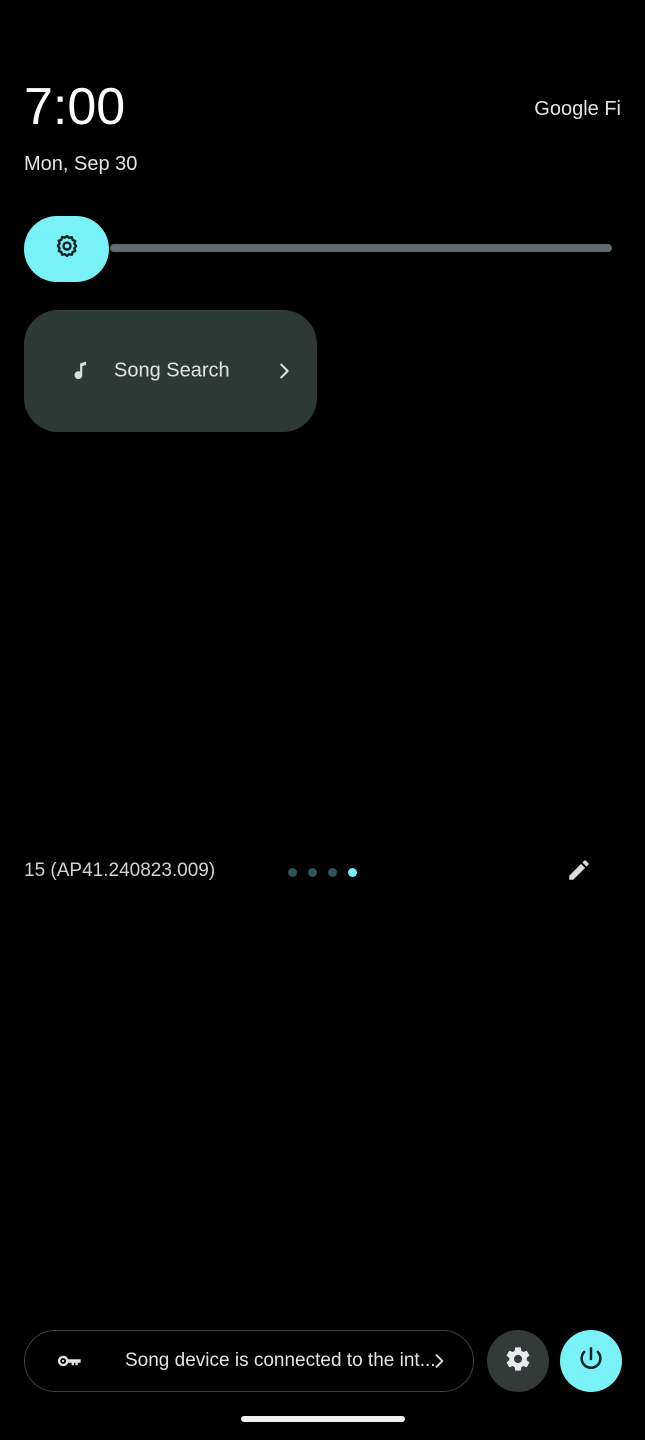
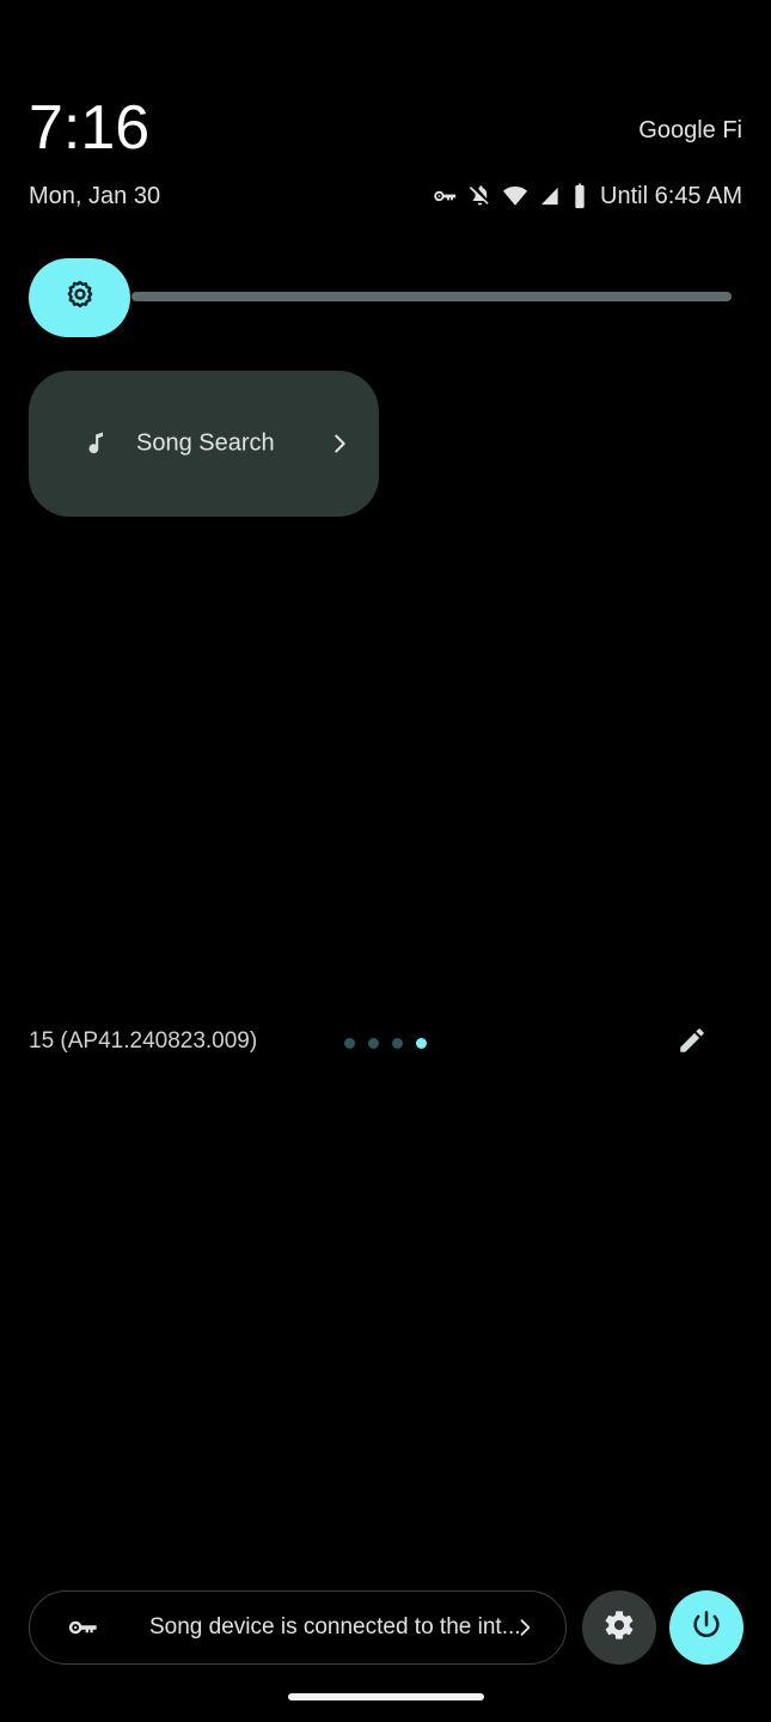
- 7:00
+ 7:16
  Google Fi
- Mon, Sep 30
+ Mon, Jan 30
+ Until 6:45 AM
  Song Search
  15 (AP41.240823.009)
  Song device is connected to the int...
